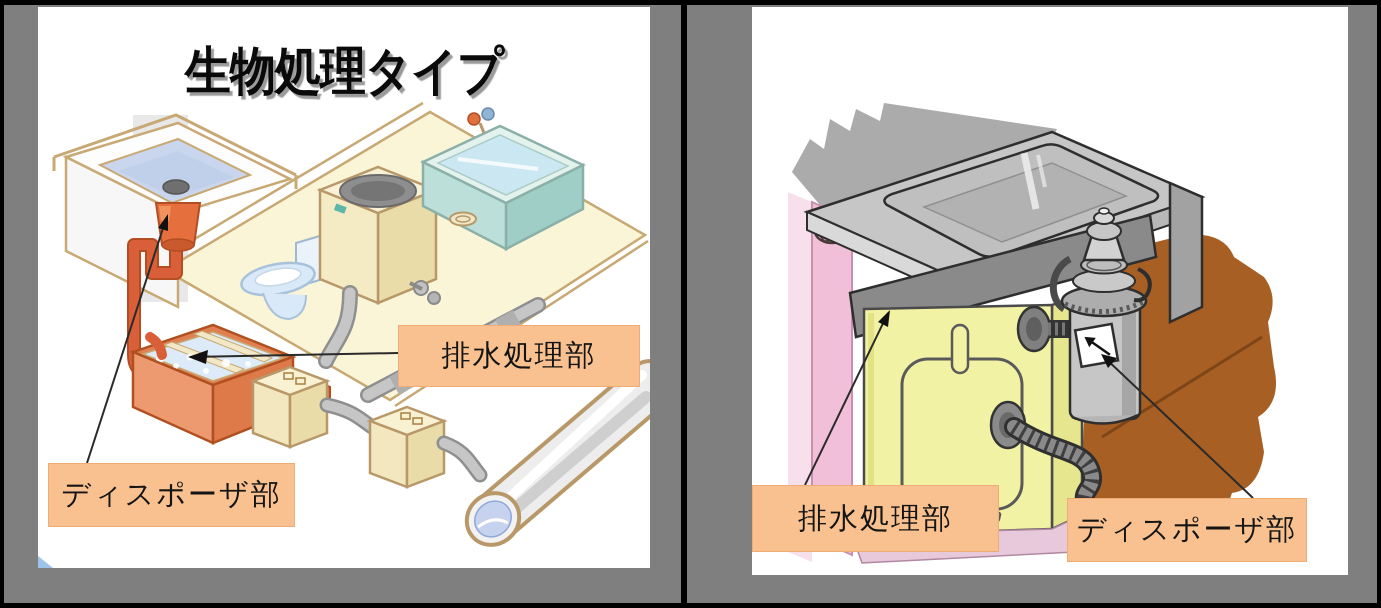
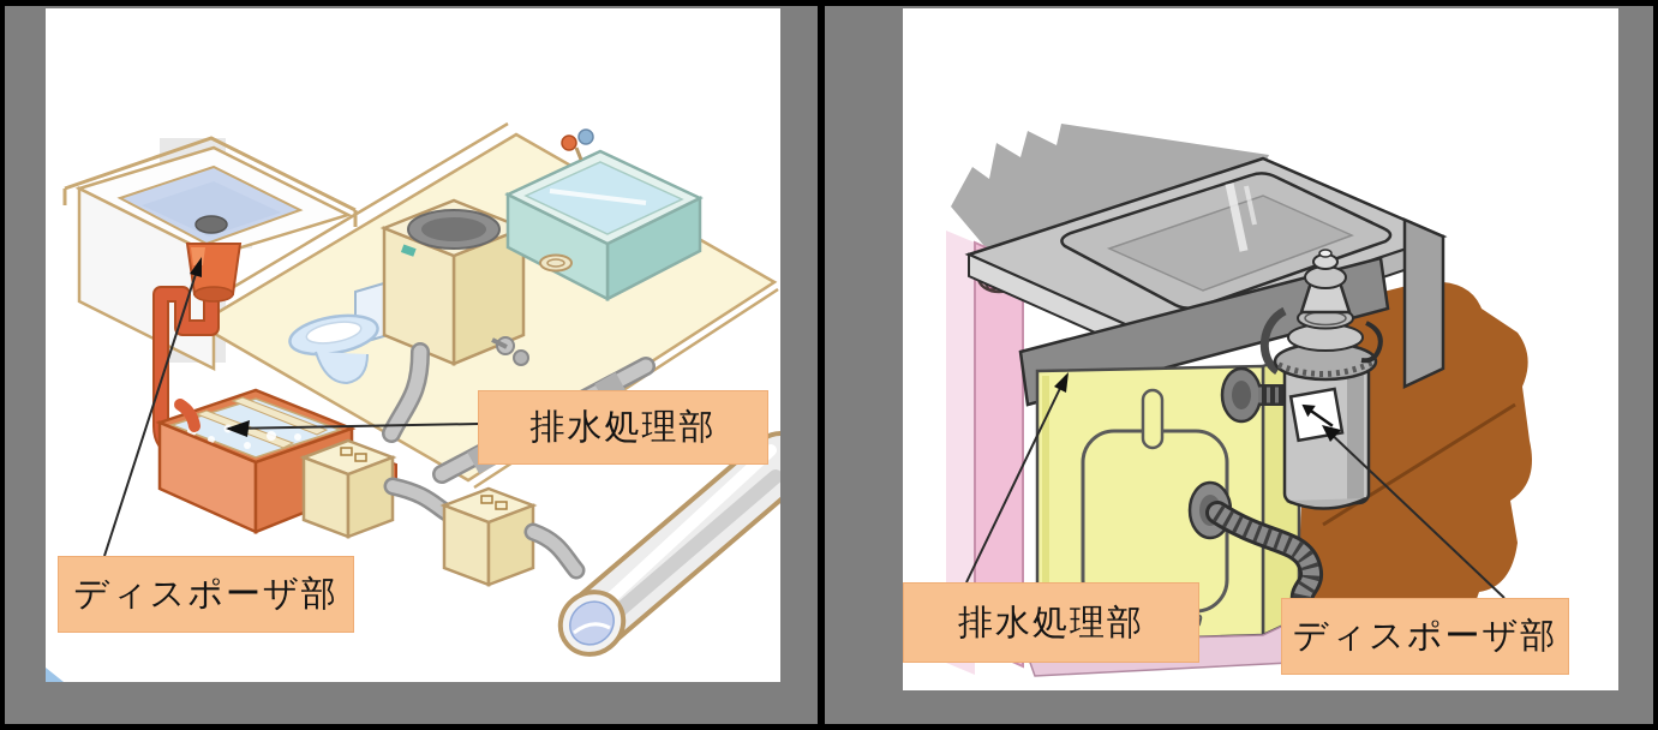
- 生物処理タイプ
  排水処理部
  ディスポーザ部
  排水処理部
  ディスポーザ部
